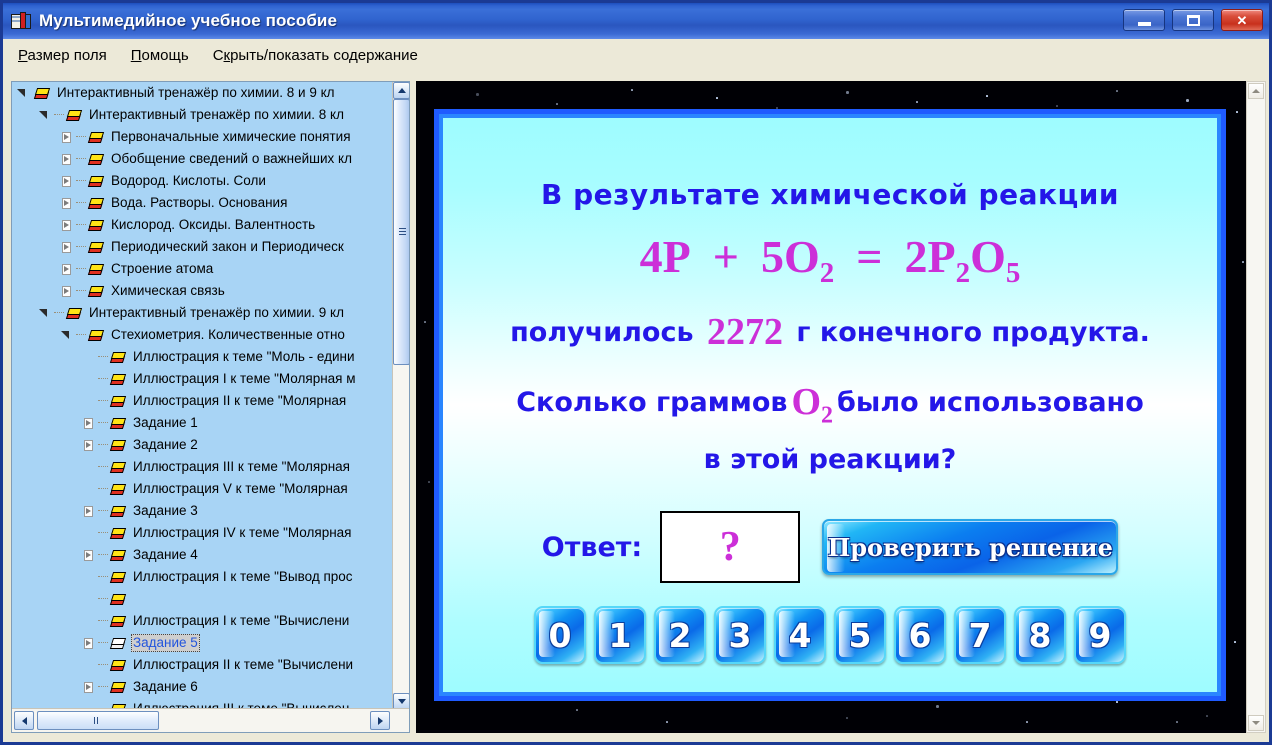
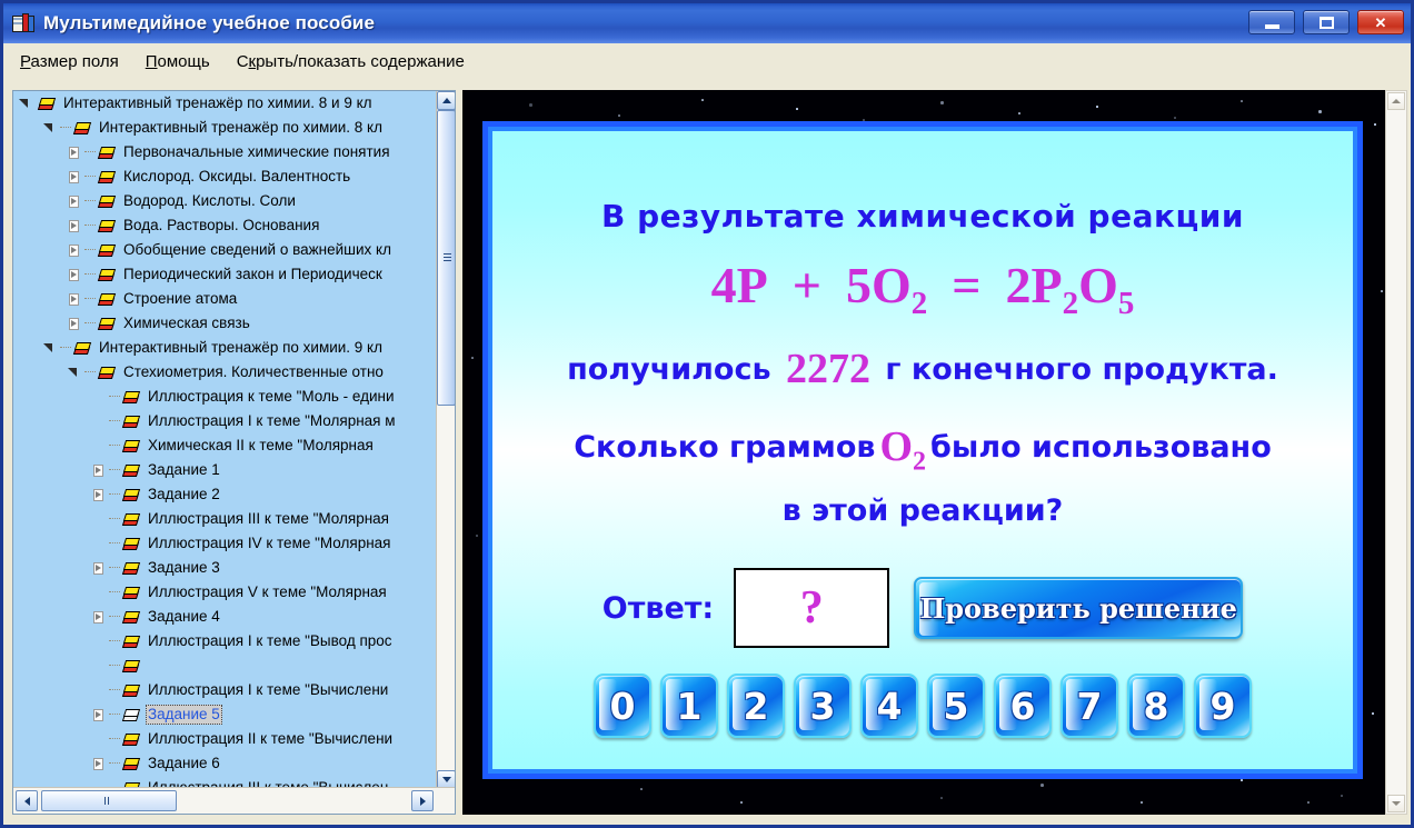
  Мультимедийное учебное пособие
  ✕
  Размер поля
  Помощь
  Скрыть/показать содержание
  Интерактивный тренажёр по химии. 8 и 9 кл
  Интерактивный тренажёр по химии. 8 кл
  Первоначальные химические понятия
- Обобщение сведений о важнейших кл
+ Кислород. Оксиды. Валентность
  Водород. Кислоты. Соли
  Вода. Растворы. Основания
- Кислород. Оксиды. Валентность
+ Обобщение сведений о важнейших кл
  Периодический закон и Периодическ
  Строение атома
  Химическая связь
  Интерактивный тренажёр по химии. 9 кл
  Стехиометрия. Количественные отно
  Иллюстрация к теме "Моль - едини
  Иллюстрация I к теме "Молярная м
- Иллюстрация II к теме "Молярная
+ Химическая II к теме "Молярная
  Задание 1
  Задание 2
  Иллюстрация III к теме "Молярная
- Иллюстрация V к теме "Молярная
+ Иллюстрация IV к теме "Молярная
  Задание 3
- Иллюстрация IV к теме "Молярная
+ Иллюстрация V к теме "Молярная
  Задание 4
  Иллюстрация I к теме "Вывод прос
  Иллюстрация I к теме "Вычислени
  Задание 5
  Иллюстрация II к теме "Вычислени
  Задание 6
  В результате химической реакции
  4P + 5O2= 2P2O5
  получилось 2272 г конечного продукта.
  Сколько граммов O2было использовано
  в этой реакции?
  Ответ:
  ?
  Проверить решение
  0
  1
  2
  3
  4
  5
  6
  7
  8
  9
